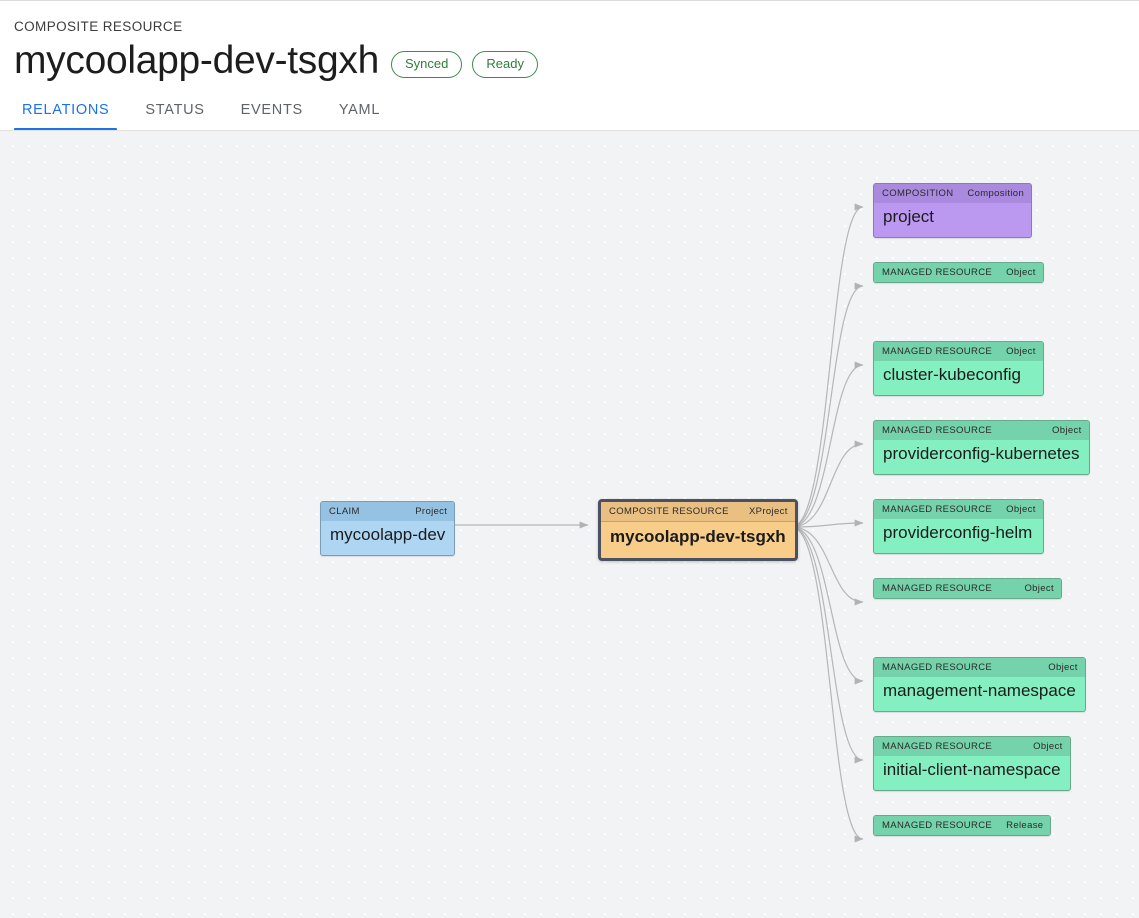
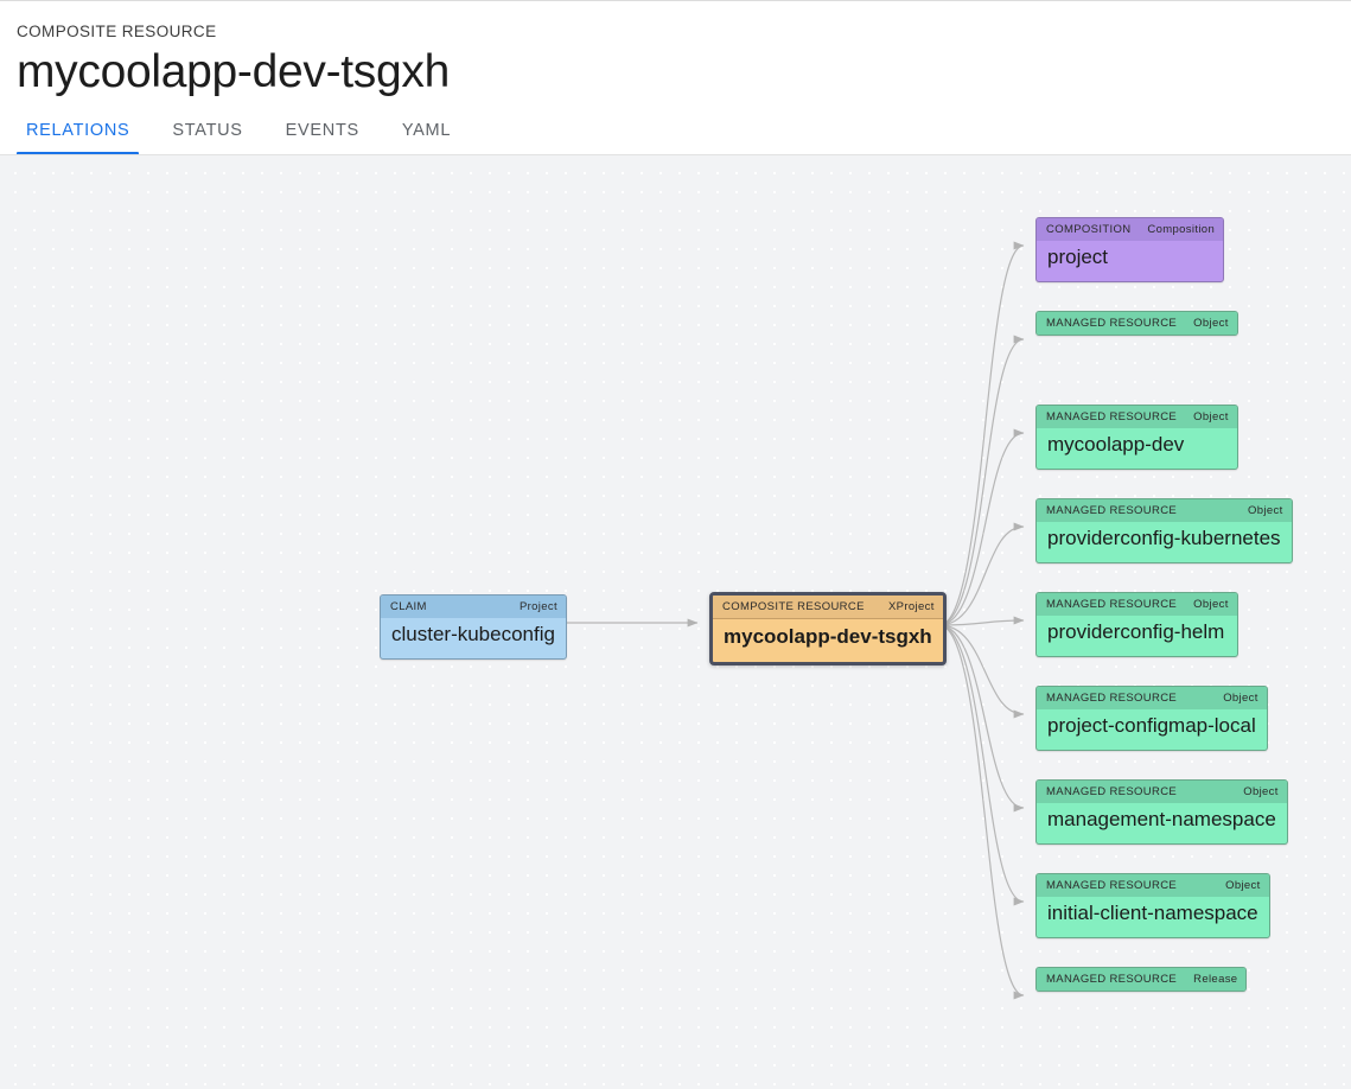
  COMPOSITE RESOURCE
  mycoolapp-dev-tsgxh
- Synced
- Ready
  RELATIONS
  STATUS
  EVENTS
  YAML
  CLAIM
  Project
- mycoolapp-dev
+ cluster-kubeconfig
  COMPOSITE RESOURCE
  XProject
  mycoolapp-dev-tsgxh
  COMPOSITION
  Composition
  project
  MANAGED RESOURCE
  Object
  MANAGED RESOURCE
  Object
- cluster-kubeconfig
+ mycoolapp-dev
  MANAGED RESOURCE
  Object
  providerconfig-kubernetes
  MANAGED RESOURCE
  Object
  providerconfig-helm
  MANAGED RESOURCE
  Object
+ project-configmap-local
  MANAGED RESOURCE
  Object
  management-namespace
  MANAGED RESOURCE
  Object
  initial-client-namespace
  MANAGED RESOURCE
  Release
